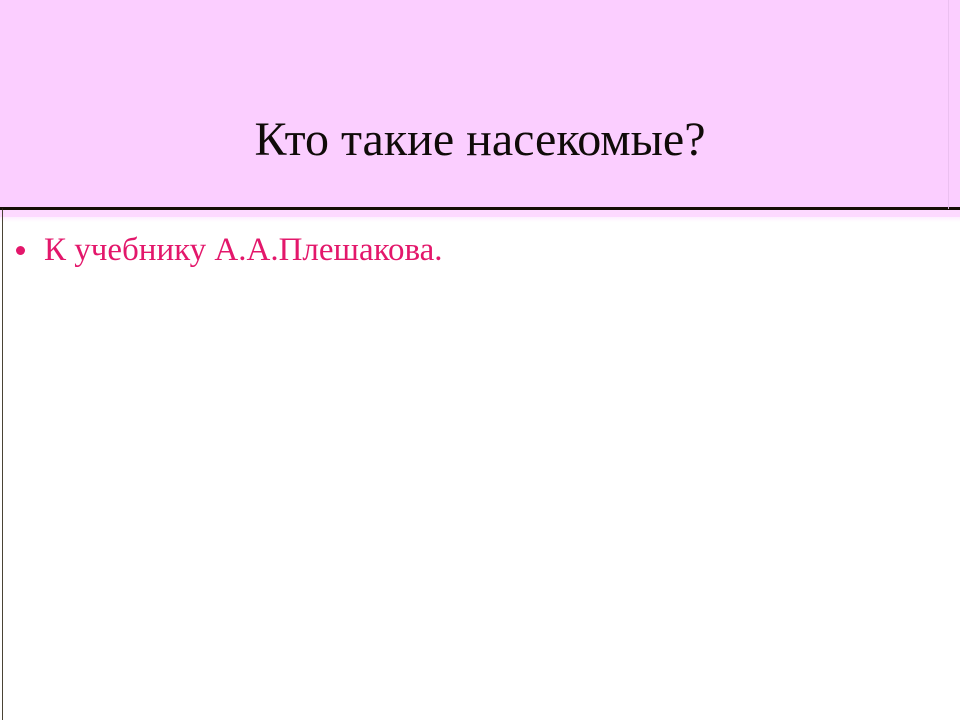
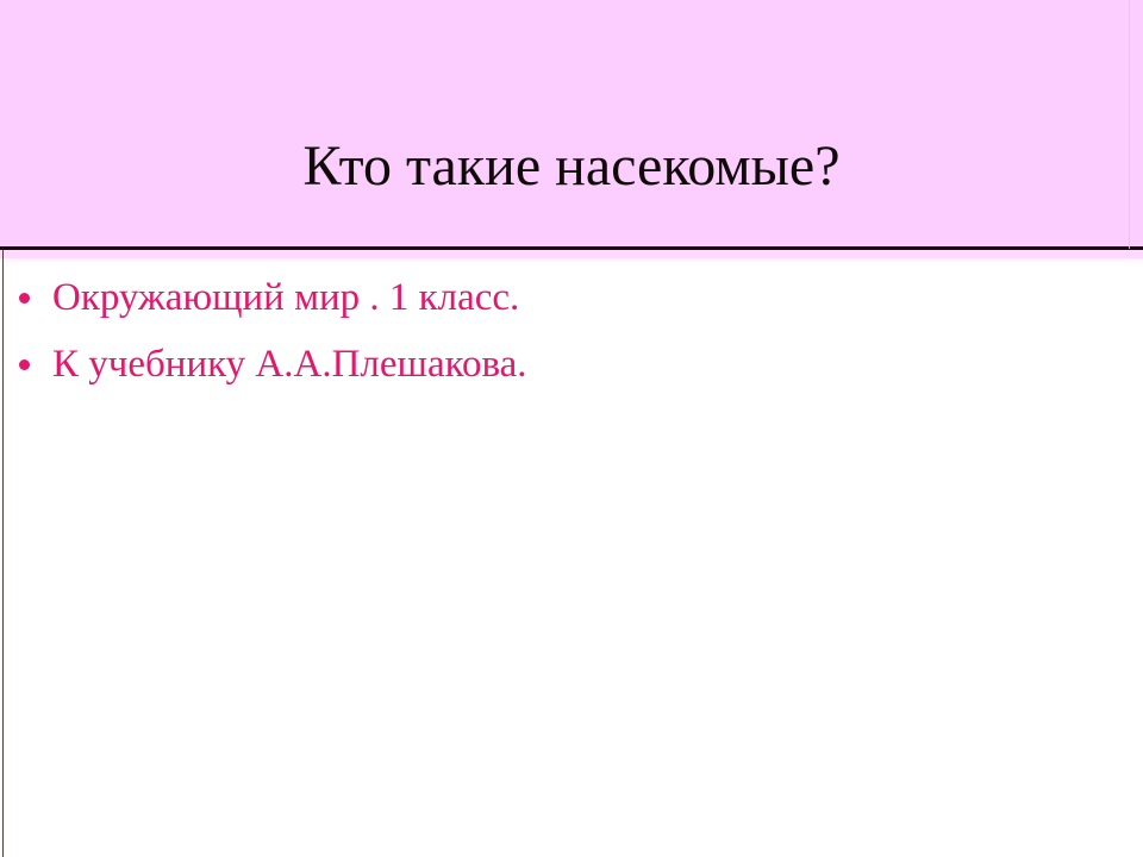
  Кто такие насекомые?
+ Окружающий мир . 1 класс.
  К учебнику А.А.Плешакова.
